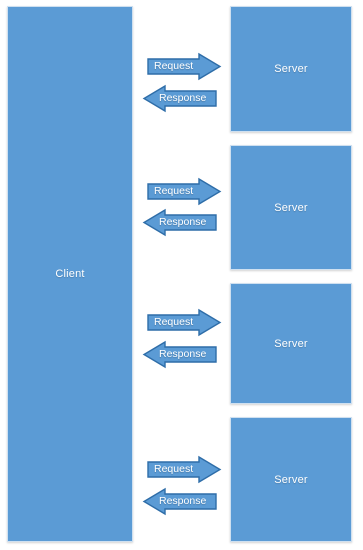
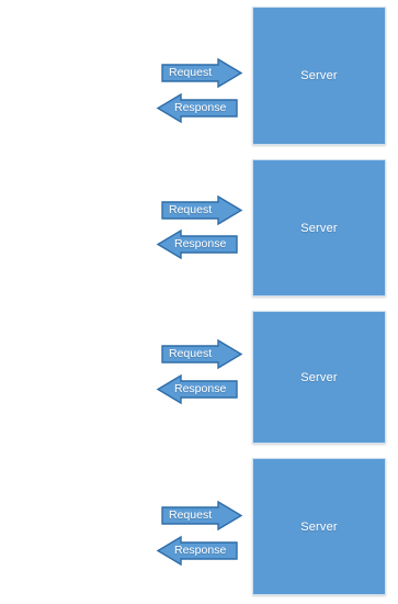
- Client
  Server
  Server
  Server
  Server
  Request
  Response
  Request
  Response
  Request
  Response
  Request
  Response
